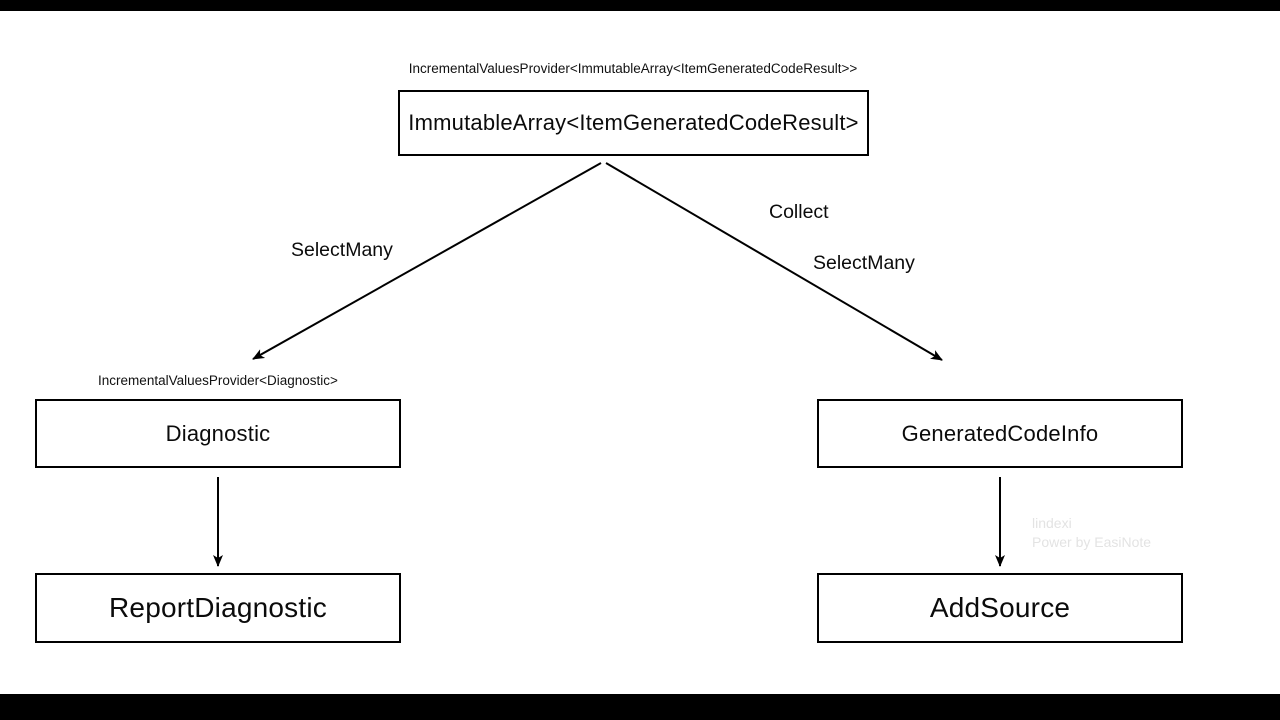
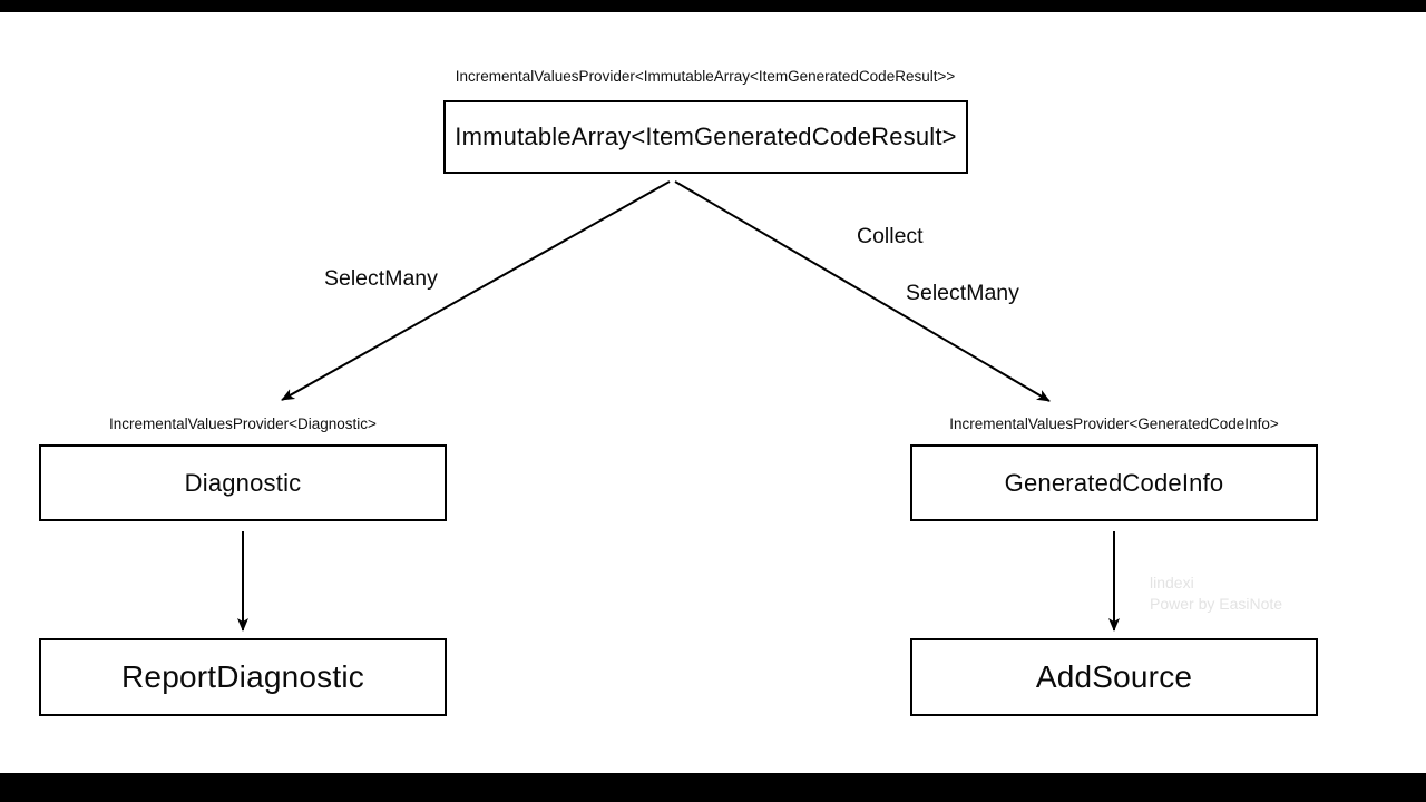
  IncrementalValuesProvider<ImmutableArray<ItemGeneratedCodeResult>>
  ImmutableArray<ItemGeneratedCodeResult>
  SelectMany
  Collect
  SelectMany
  IncrementalValuesProvider<Diagnostic>
  Diagnostic
+ IncrementalValuesProvider<GeneratedCodeInfo>
  GeneratedCodeInfo
  ReportDiagnostic
  AddSource
  lindexi
  Power by EasiNote
